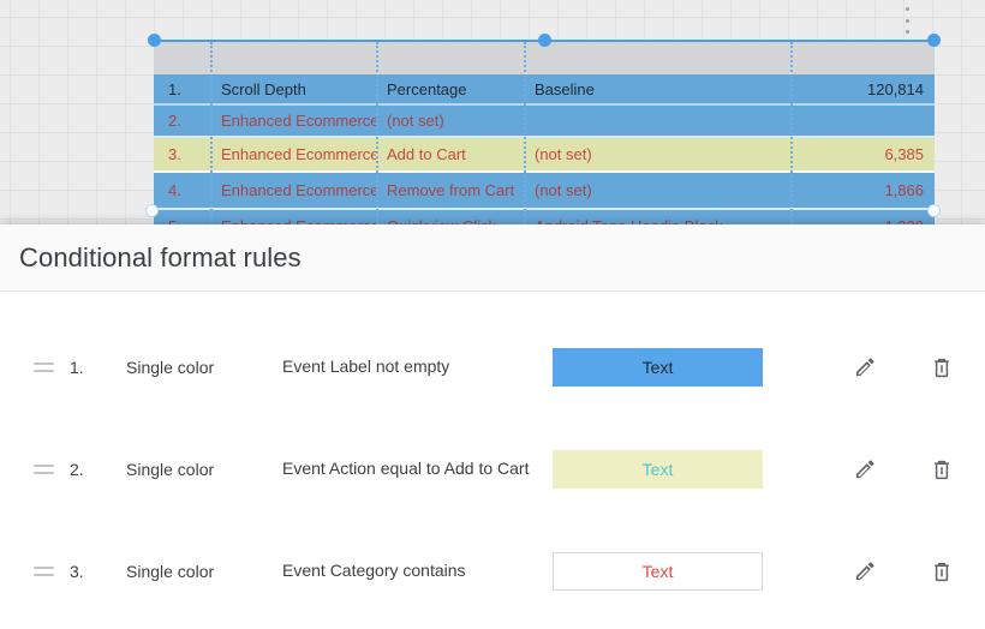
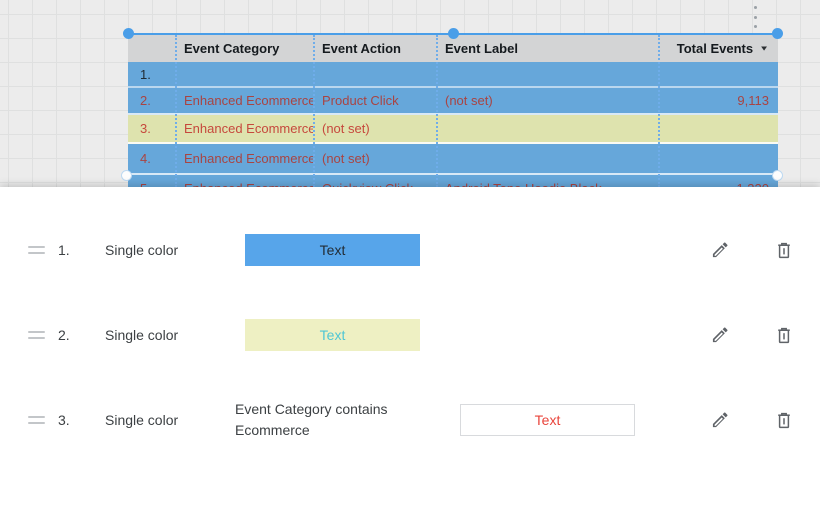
+ Event Category
+ Event Action
+ Event Label
+ Total Events
  1.
- Scroll Depth
- Percentage
- Baseline
- 120,814
  2.
  Enhanced Ecommerce
+ Product Click
  (not set)
+ 9,113
  3.
  Enhanced Ecommerce
- Add to Cart
  (not set)
- 6,385
  4.
  Enhanced Ecommerce
- Remove from Cart
  (not set)
- 1,866
- Conditional format rules
  1.
  Single color
- Event Label not empty
  Text
  2.
  Single color
- Event Action equal to Add to Cart
  Text
  3.
  Single color
  Event Category contains
+ Ecommerce
  Text
